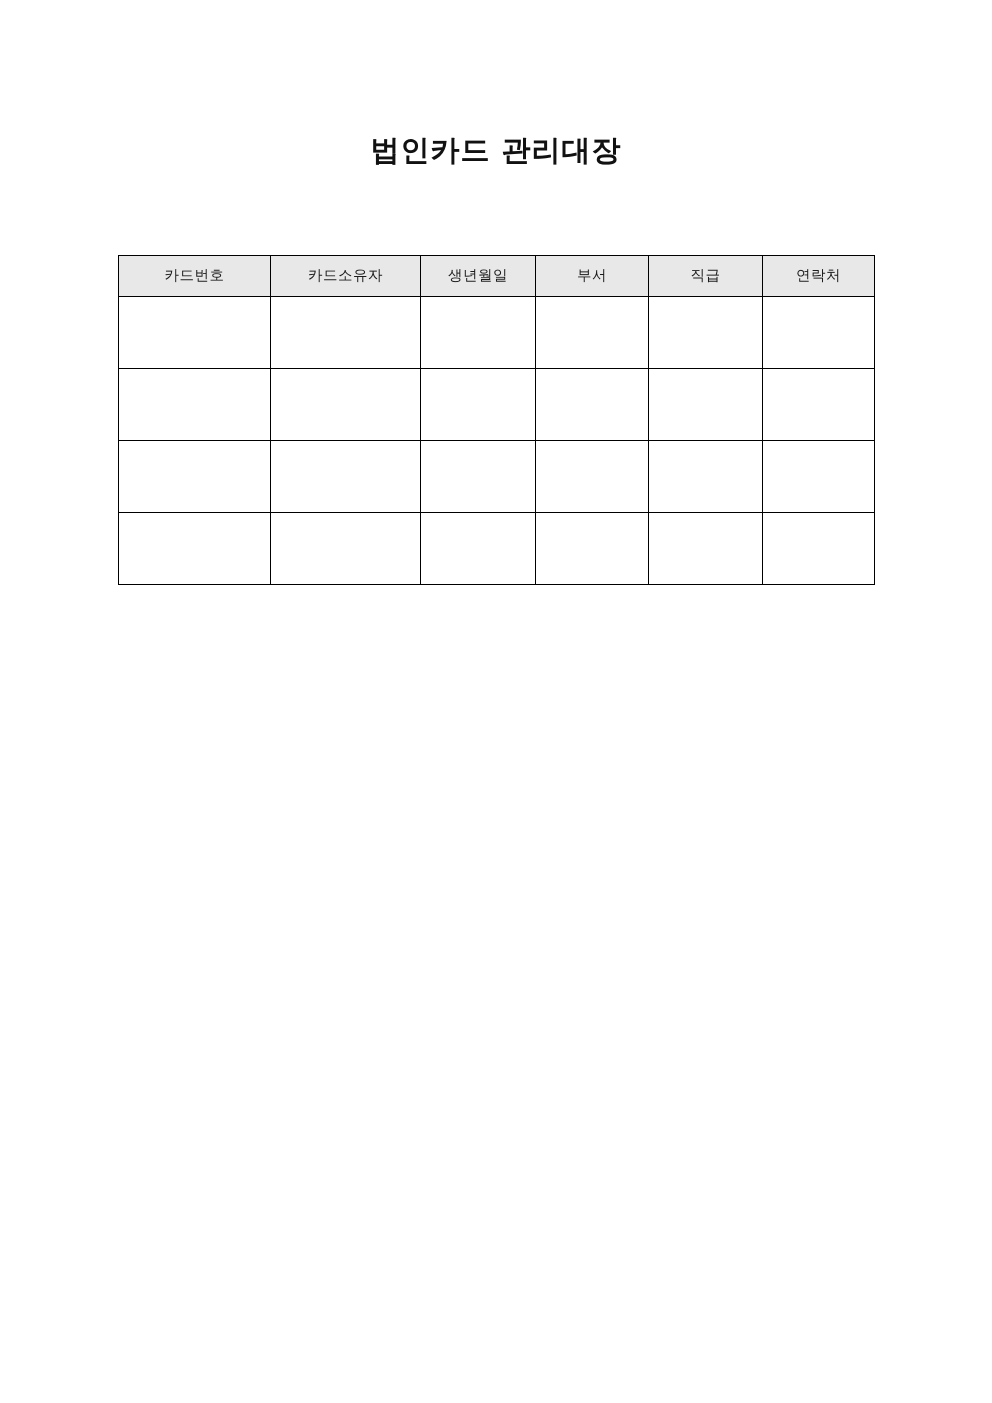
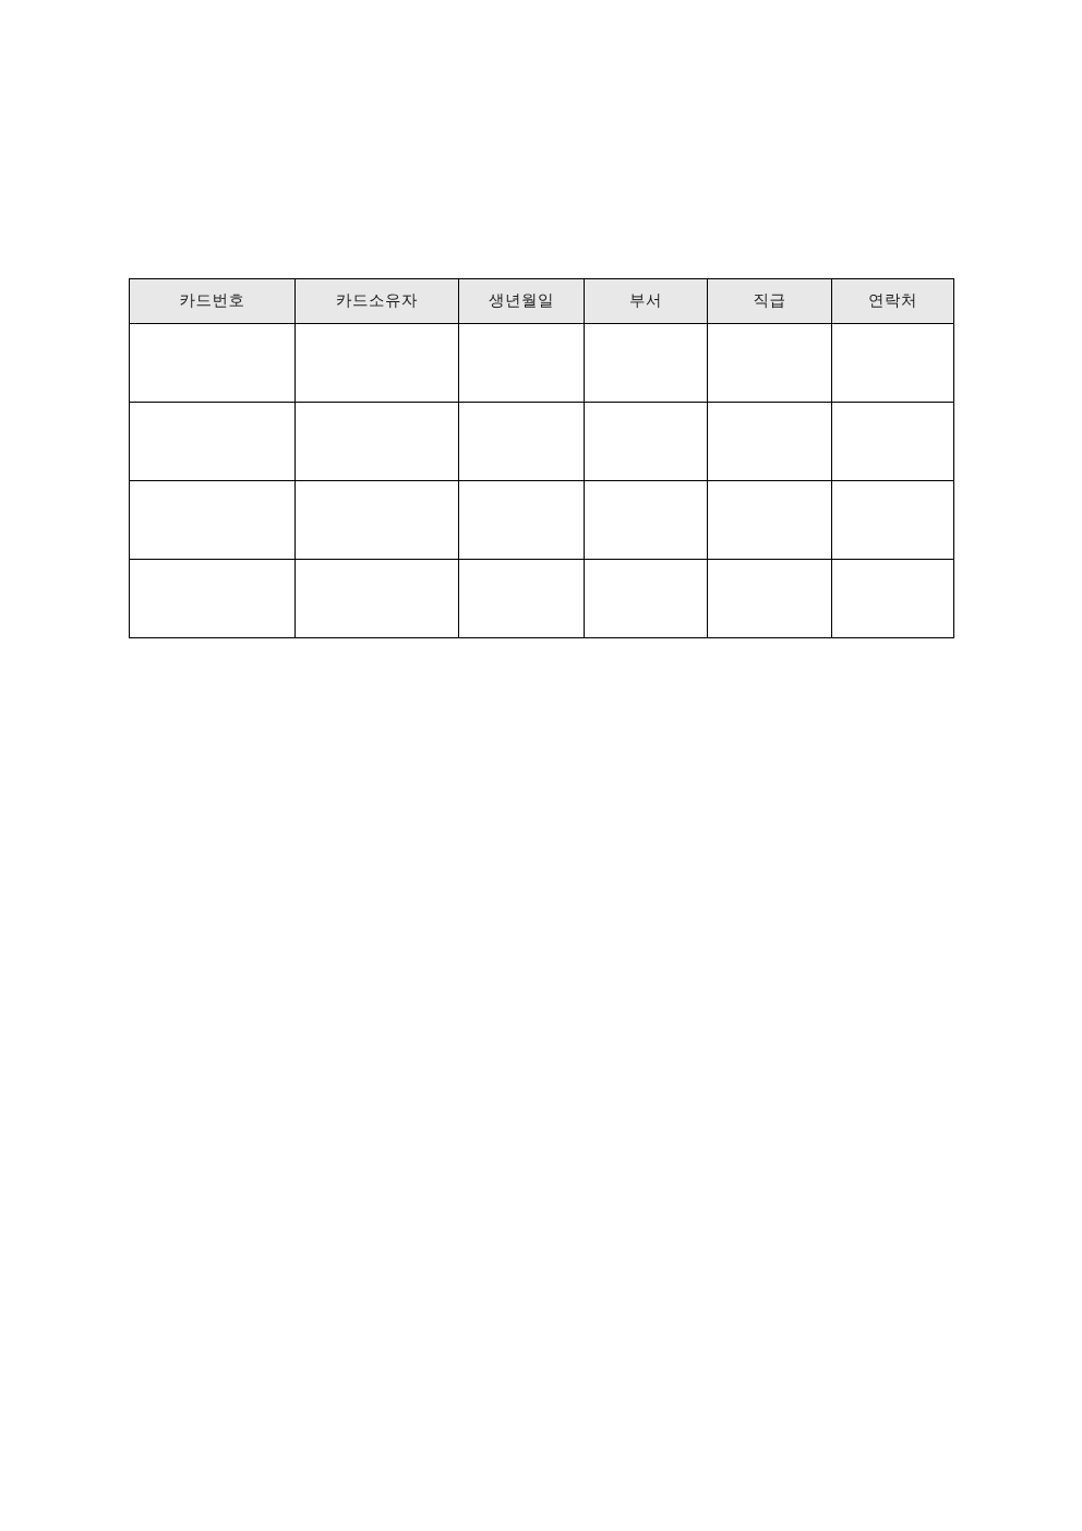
- 법인카드 관리대장
  카드번호	카드소유자	생년월일	부서	직급	연락처
